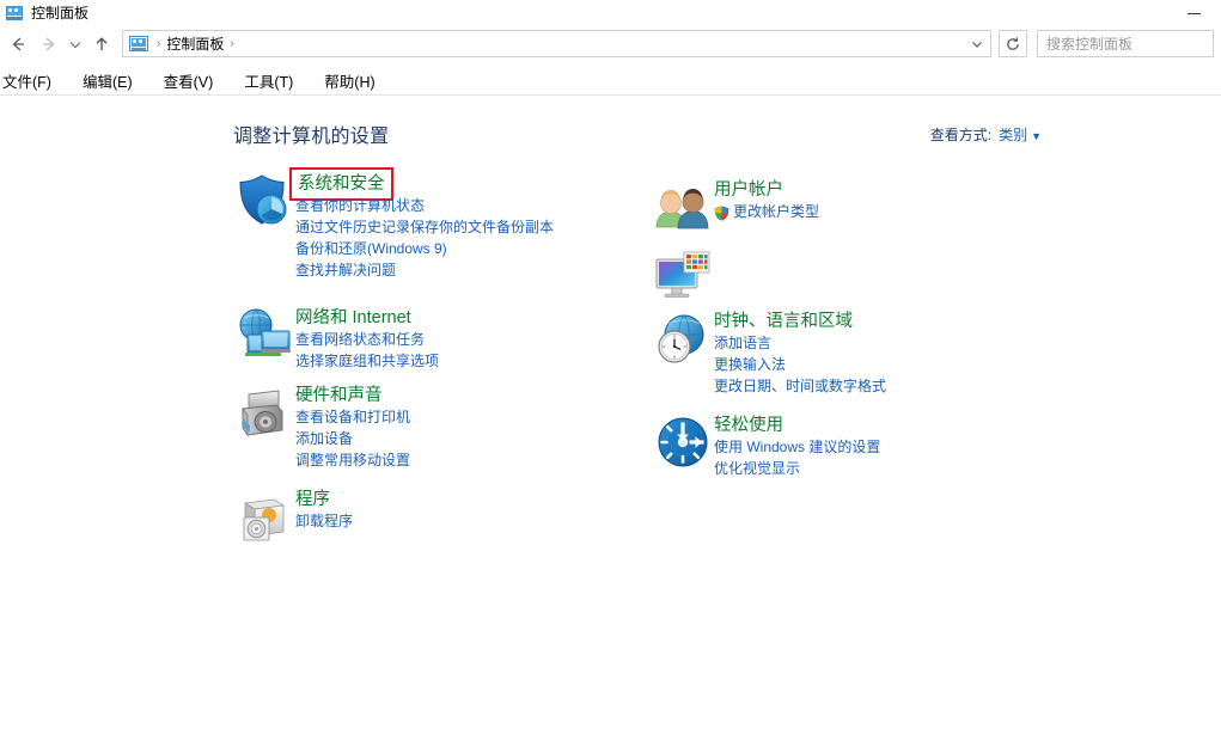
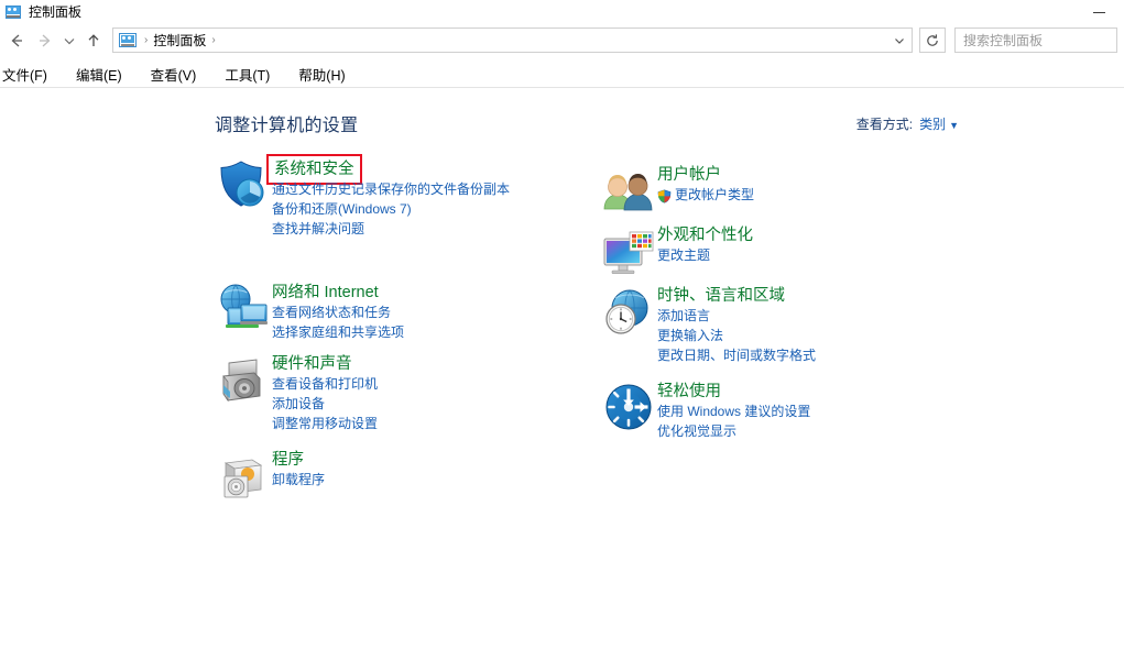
  控制面板
  ›
  控制面板
  ›
  搜索控制面板
  文件(F)
  编辑(E)
  查看(V)
  工具(T)
  帮助(H)
  调整计算机的设置
  查看方式: 类别 ▼
  系统和安全
- 查看你的计算机状态
  通过文件历史记录保存你的文件备份副本
- 备份和还原(Windows 9)
+ 备份和还原(Windows 7)
  查找并解决问题
  网络和 Internet
  查看网络状态和任务
  选择家庭组和共享选项
  硬件和声音
  查看设备和打印机
  添加设备
  调整常用移动设置
  程序
  卸载程序
  用户帐户
  更改帐户类型
+ 外观和个性化
+ 更改主题
  时钟、语言和区域
  添加语言
  更换输入法
  更改日期、时间或数字格式
  轻松使用
  使用 Windows 建议的设置
  优化视觉显示
